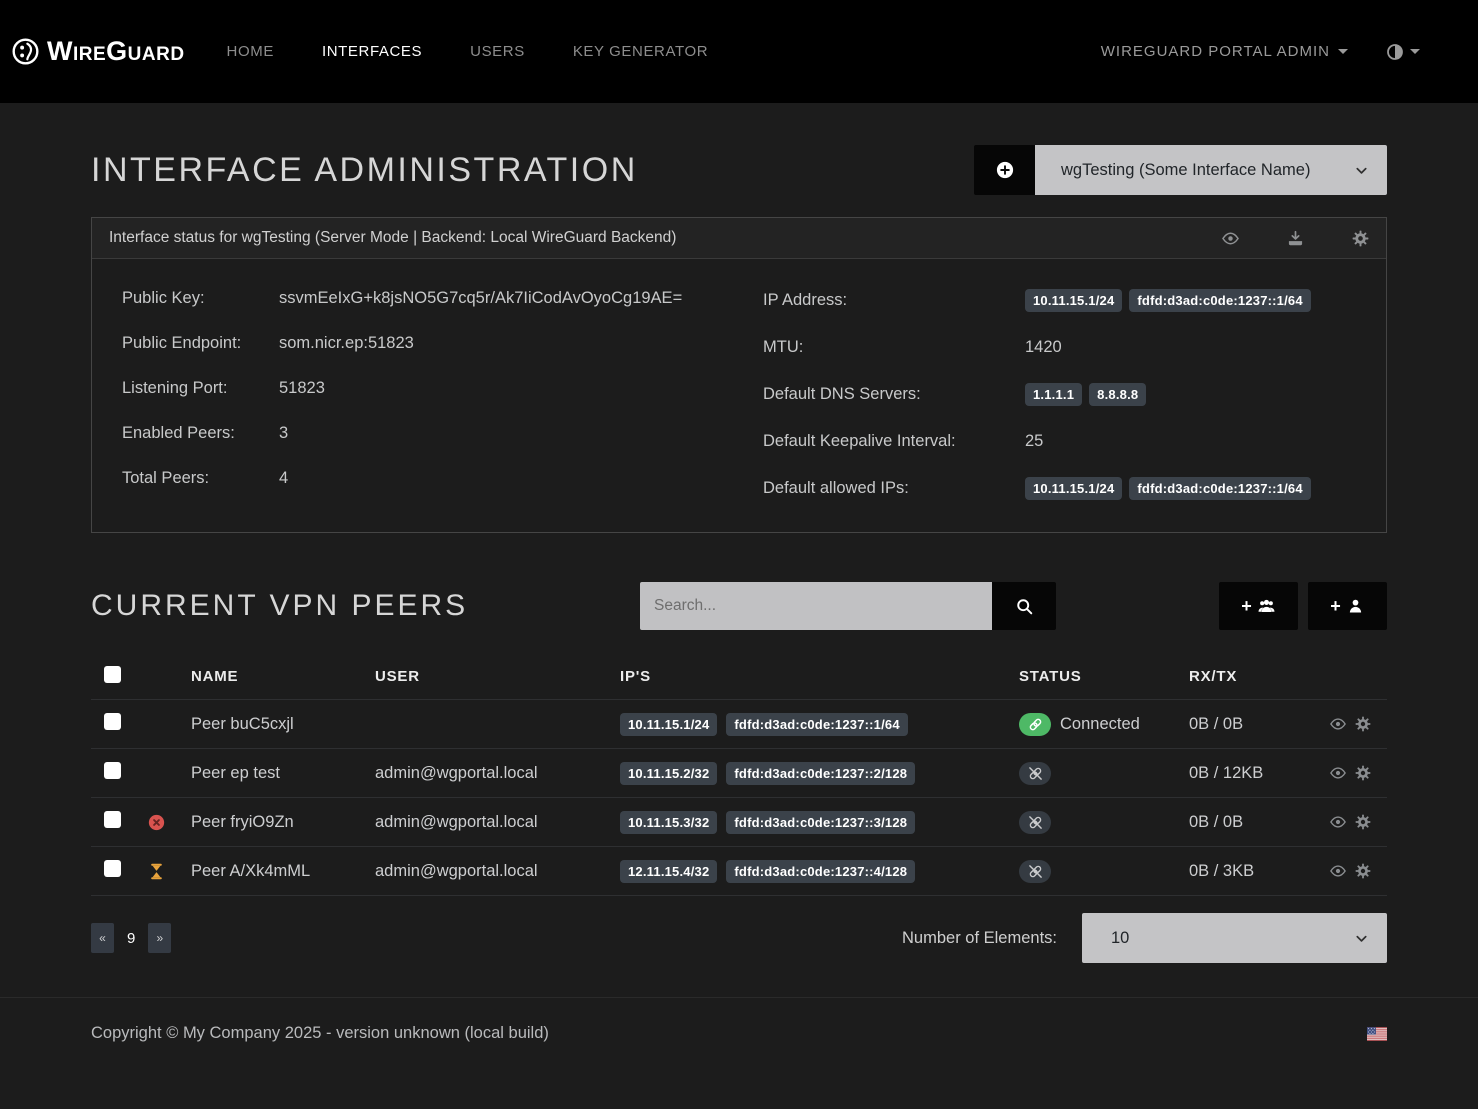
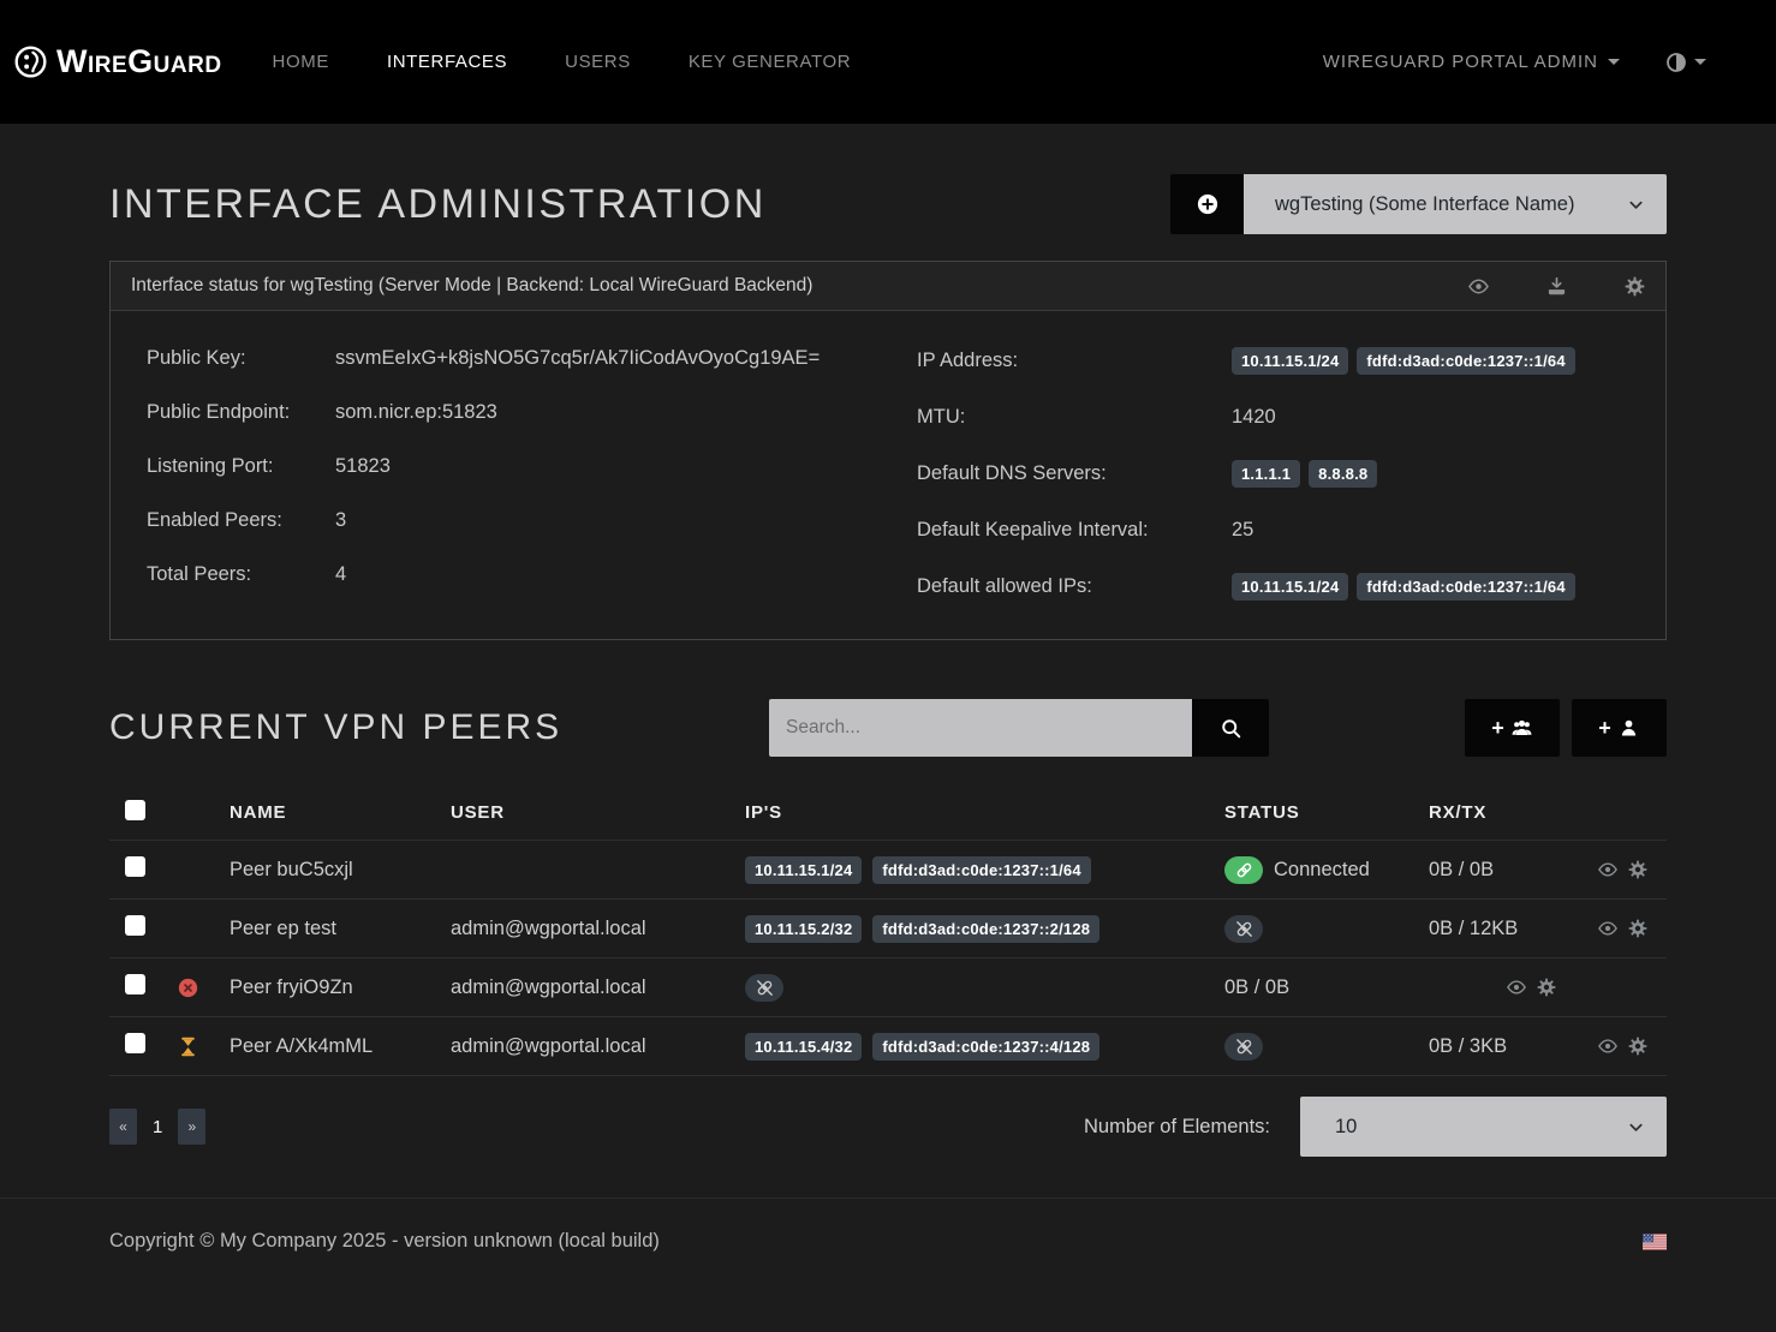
  WireGuard
  HOME
  INTERFACES
  USERS
  KEY GENERATOR
  WIREGUARD PORTAL ADMIN
  INTERFACE ADMINISTRATION
  wgTesting (Some Interface Name)
  Interface status for wgTesting (Server Mode | Backend: Local WireGuard Backend)
  Public Key:
  ssvmEeIxG+k8jsNO5G7cq5r/Ak7IiCodAvOyoCg19AE=
  Public Endpoint:
  som.nicr.ep:51823
  Listening Port:
  51823
  Enabled Peers:
  3
  Total Peers:
  4
  IP Address:
  10.11.15.1/24 fdfd:d3ad:c0de:1237::1/64
  MTU:
  1420
  Default DNS Servers:
  1.1.1.1 8.8.8.8
  Default Keepalive Interval:
  25
  Default allowed IPs:
  10.11.15.1/24 fdfd:d3ad:c0de:1237::1/64
  CURRENT VPN PEERS
  Search...
  +
  +
  NAME
  USER
  IP'S
  STATUS
  RX/TX
  Peer buC5cxjl
  10.11.15.1/24 fdfd:d3ad:c0de:1237::1/64
  Connected
  0B / 0B
  Peer ep test
  admin@wgportal.local
  10.11.15.2/32 fdfd:d3ad:c0de:1237::2/128
  0B / 12KB
  Peer fryiO9Zn
  admin@wgportal.local
- 10.11.15.3/32 fdfd:d3ad:c0de:1237::3/128
  0B / 0B
  Peer A/Xk4mML
  admin@wgportal.local
- 12.11.15.4/32 fdfd:d3ad:c0de:1237::4/128
+ 10.11.15.4/32 fdfd:d3ad:c0de:1237::4/128
  0B / 3KB
  «
- 9
+ 1
  »
  Number of Elements:
  10
  Copyright © My Company 2025 - version unknown (local build)
